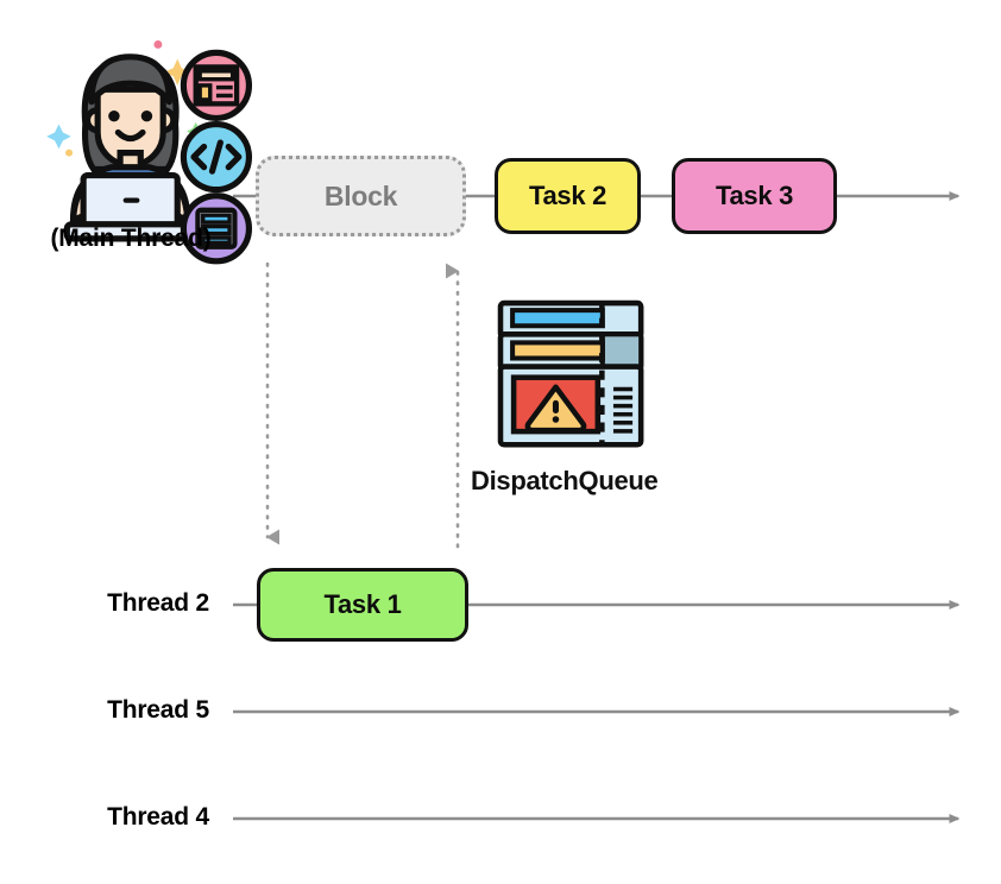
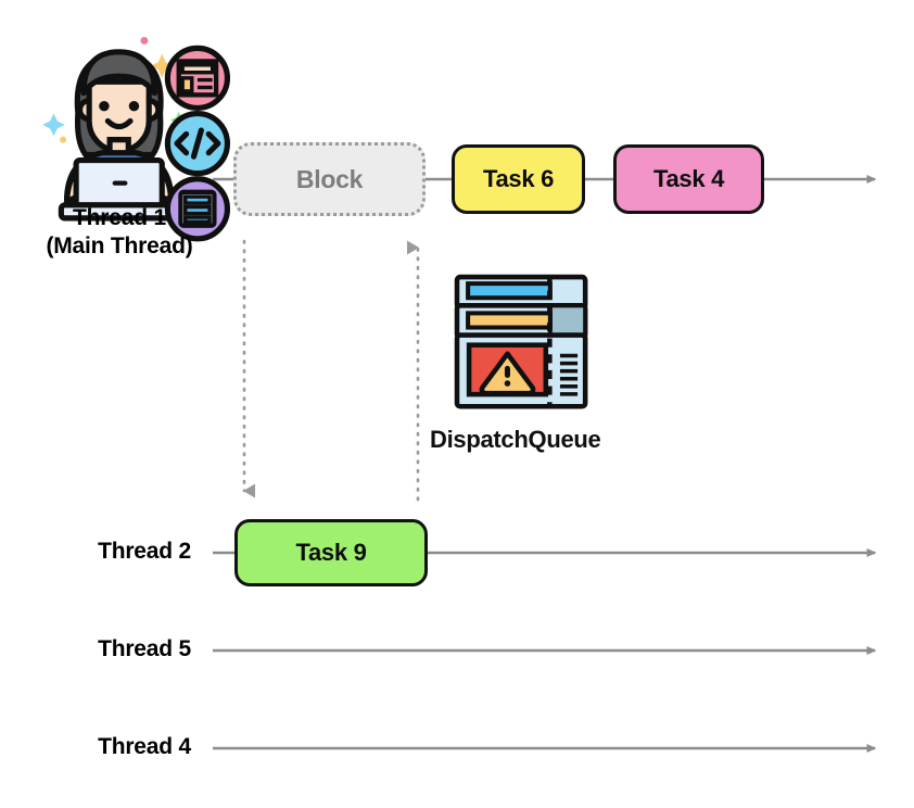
+ Thread 1
  (Main Thread)
  Thread 2
  Thread 5
  Thread 4
  Block
- Task 2
+ Task 6
- Task 3
+ Task 4
- Task 1
+ Task 9
  DispatchQueue
